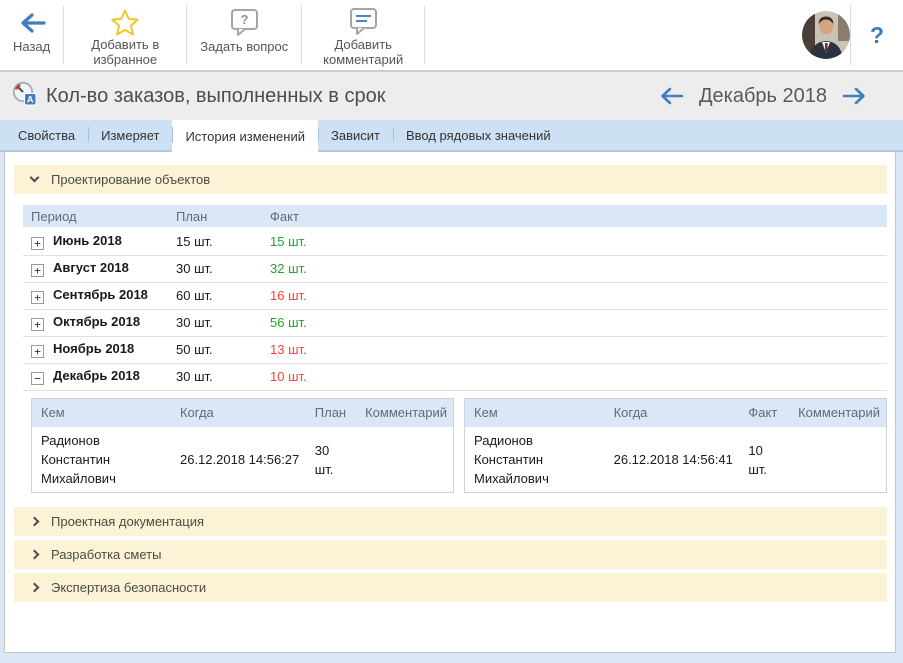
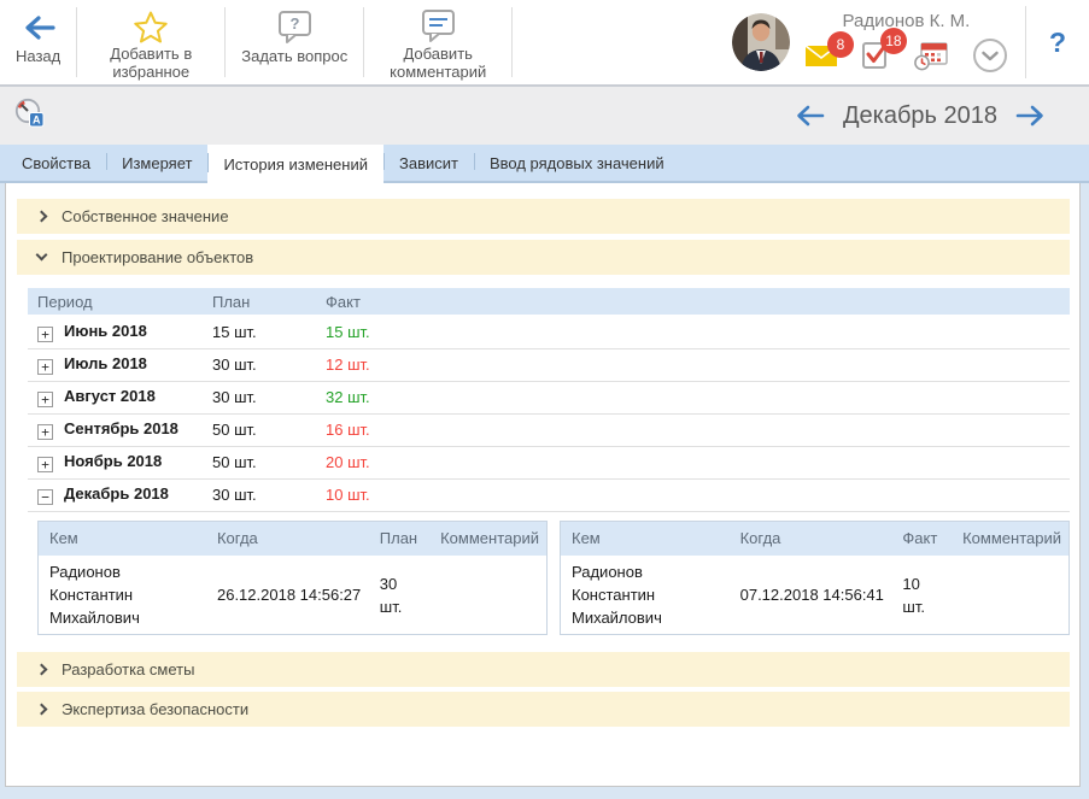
  Назад
  Добавить в избранное
  ?
  Задать вопрос
  Добавить комментарий
+ Радионов К. М.
+ 8
+ 18
  ?
  A
- Кол-во заказов, выполненных в срок
  Декабрь 2018
  Свойства
  Измеряет
  История изменений
  Зависит
  Ввод рядовых значений
+ Собственное значение
  Проектирование объектов
  Период	План	Факт
  + Июнь 2018	15 шт.	15 шт.
+ + Июль 2018	30 шт.	12 шт.
  + Август 2018	30 шт.	32 шт.
- + Сентябрь 2018	60 шт.	16 шт.
+ + Сентябрь 2018	50 шт.	16 шт.
- + Октябрь 2018	30 шт.	56 шт.
- + Ноябрь 2018	50 шт.	13 шт.
+ + Ноябрь 2018	50 шт.	20 шт.
  − Декабрь 2018	30 шт.	10 шт.
  Кем	Когда	План	Комментарий
  Радионов Константин Михайлович	26.12.2018 14:56:27	30 шт.
  Кем	Когда	Факт	Комментарий
- Радионов Константин Михайлович	26.12.2018 14:56:41	10 шт.
+ Радионов Константин Михайлович	07.12.2018 14:56:41	10 шт.
- Проектная документация
  Разработка сметы
  Экспертиза безопасности
